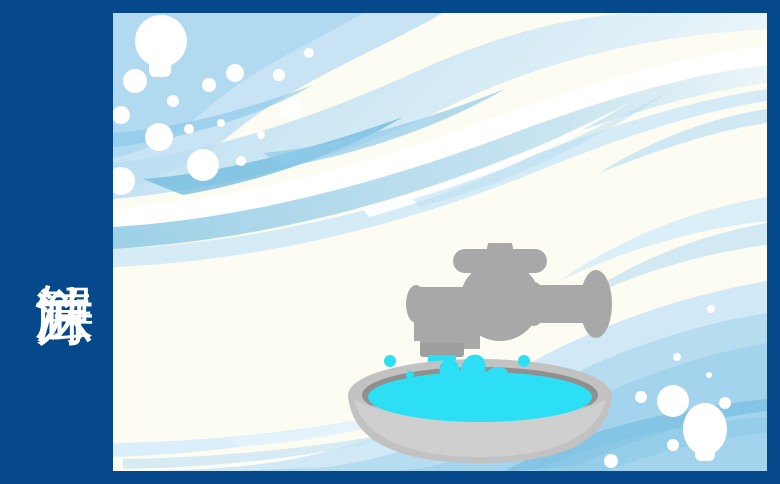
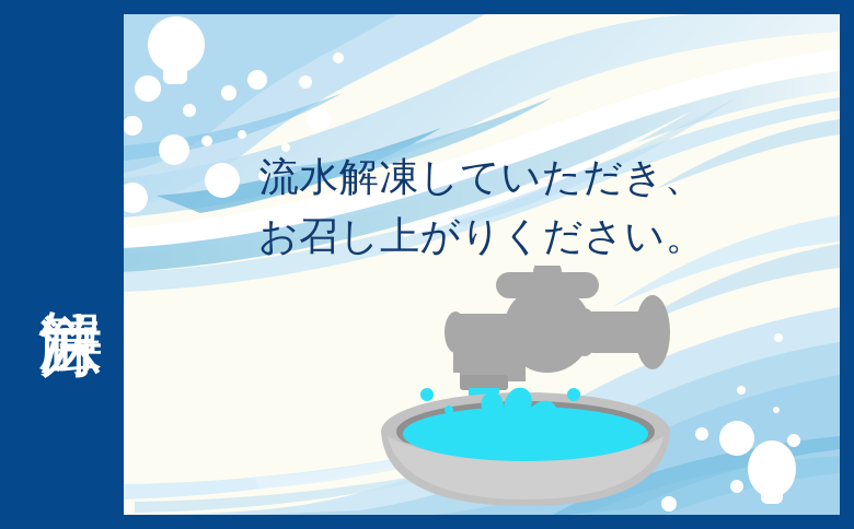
+ 流水解凍していただき、
+ お召し上がりください。
